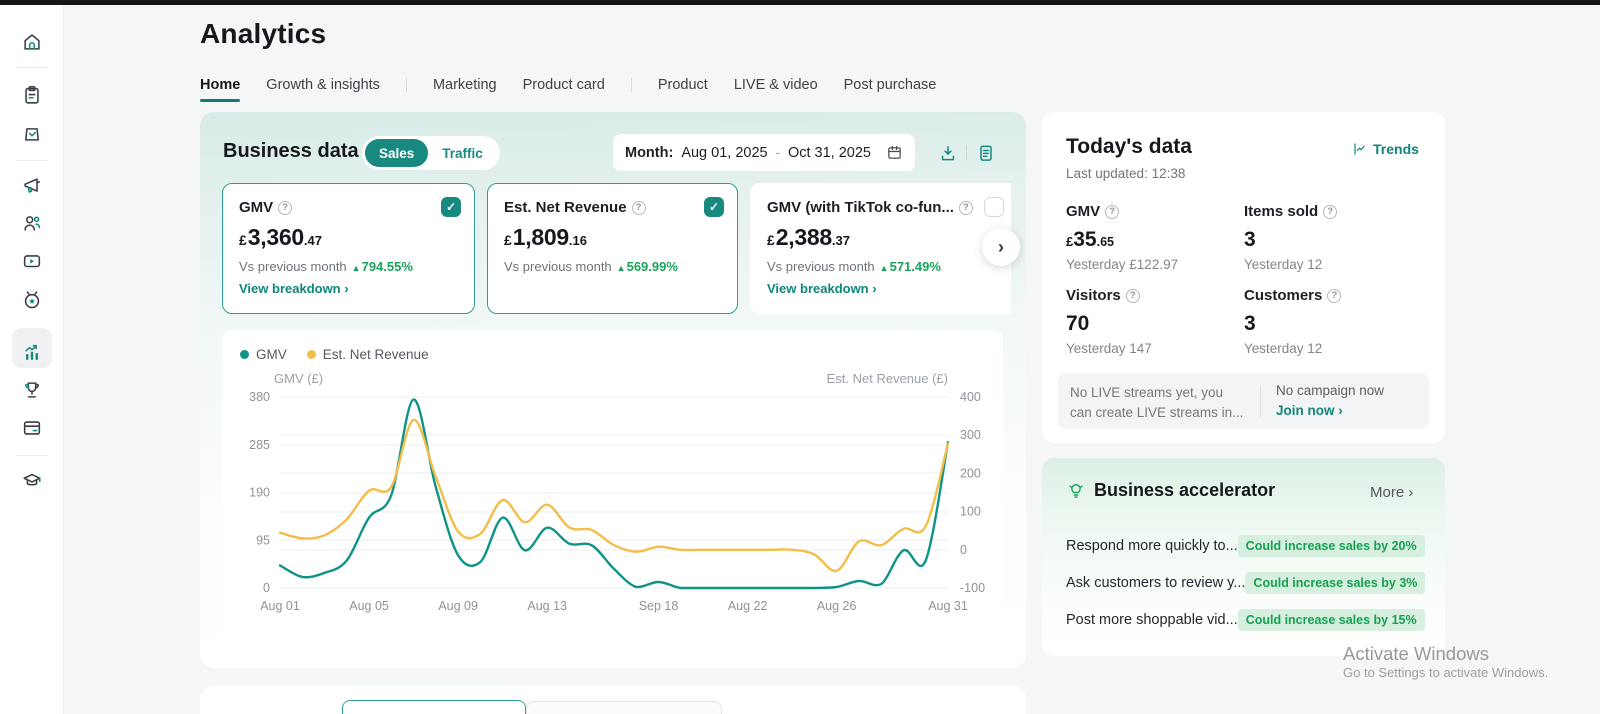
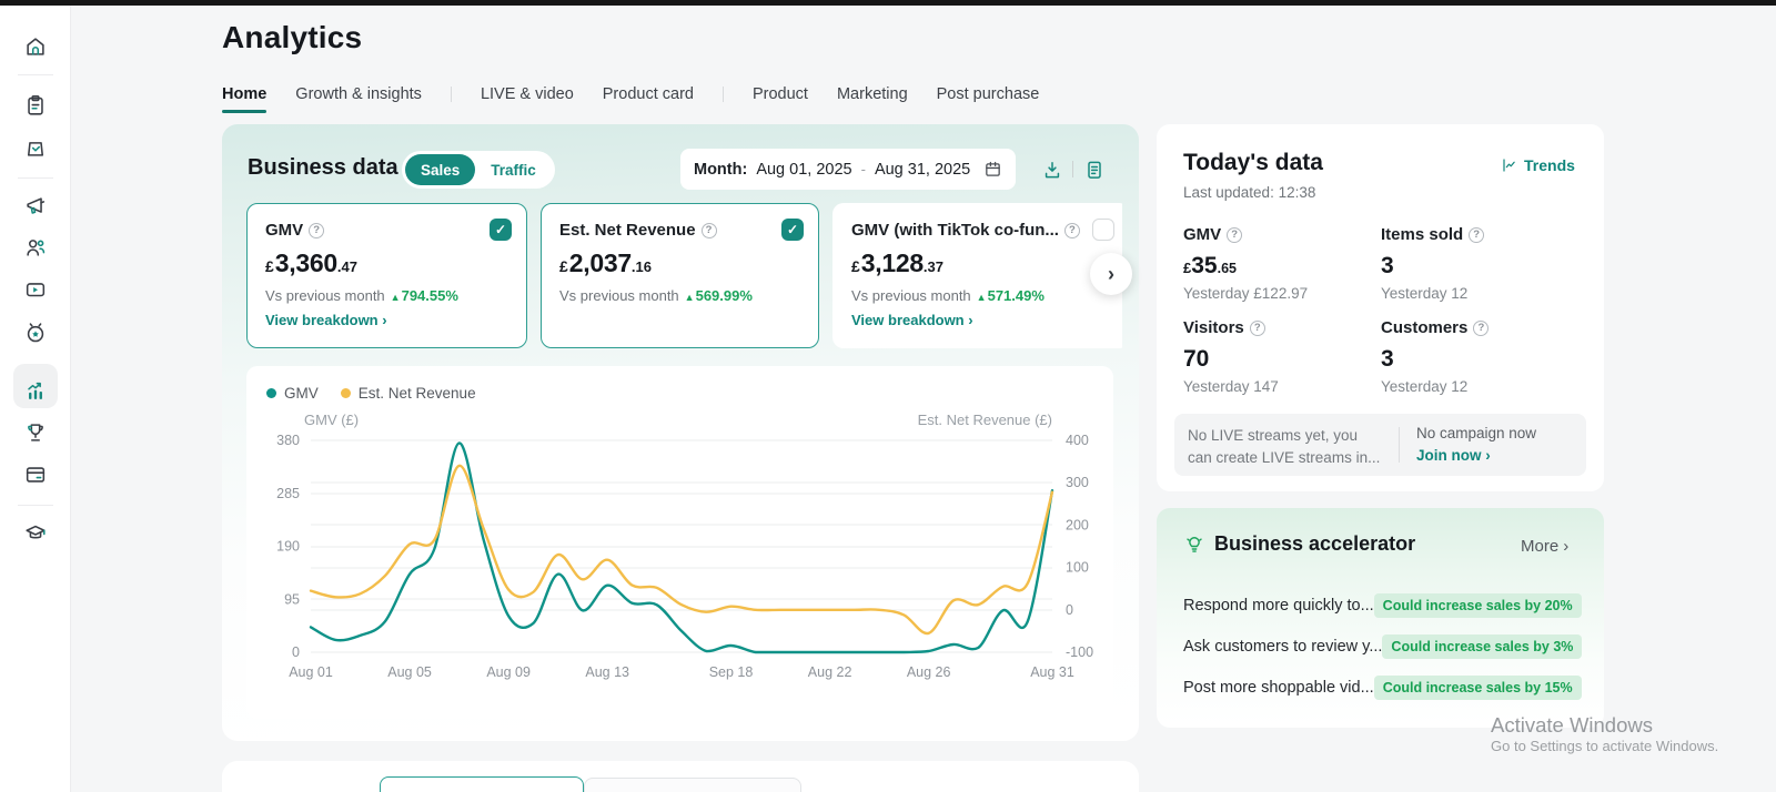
  Analytics
  Home
  Growth & insights
- Marketing
+ LIVE & video
  Product card
  Product
- LIVE & video
+ Marketing
  Post purchase
  Business data
  Sales
  Traffic
  Month:
  Aug 01, 2025
  -
- Oct 31, 2025
+ Aug 31, 2025
  GMV
  ?
  ✓
  £
  3,360
  .47
  Vs previous month ▲794.55%
  View breakdown ›
  Est. Net Revenue
  ?
  ✓
  £
- 1,809
+ 2,037
  .16
  Vs previous month ▲569.99%
  GMV (with TikTok co-fun...
  ?
  £
- 2,388
+ 3,128
  .37
  Vs previous month ▲571.49%
  View breakdown ›
  ›
  GMV
  Est. Net Revenue
  GMV (£)
  Est. Net Revenue (£)
  0
  95
  190
  285
  380
  -100
  0
  100
  200
  300
  400
  Aug 01
  Aug 05
  Aug 09
  Aug 13
  Sep 18
  Aug 22
  Aug 26
  Aug 31
  Today's data
  Last updated: 12:38
  Trends
  GMV
  ?
  £
  35
  .65
  Yesterday £122.97
  Items sold
  ?
  3
  Yesterday 12
  Visitors
  ?
  70
  Yesterday 147
  Customers
  ?
  3
  Yesterday 12
  No LIVE streams yet, you
  can create LIVE streams in...
  No campaign now
  Join now ›
  Business accelerator
  More
  ›
  Respond more quickly to...
  Could increase sales by 20%
  Ask customers to review y...
  Could increase sales by 3%
  Post more shoppable vid...
  Could increase sales by 15%
  Activate Windows
  Go to Settings to activate Windows.
